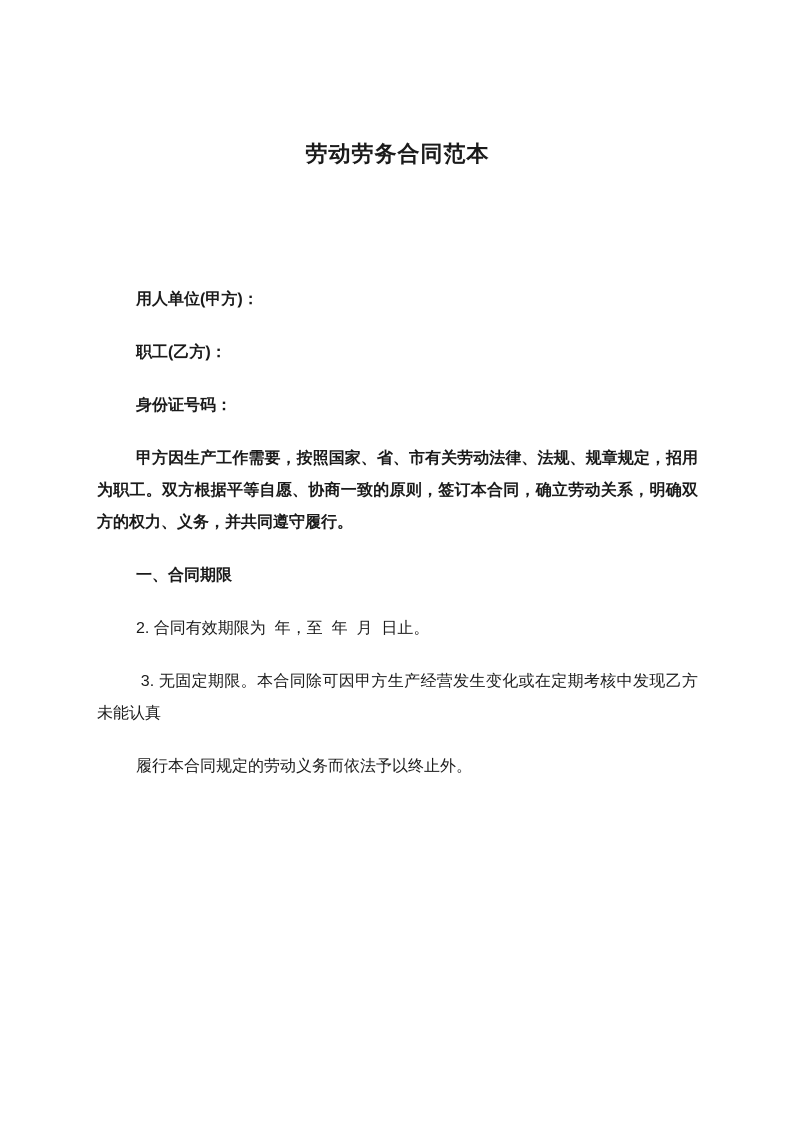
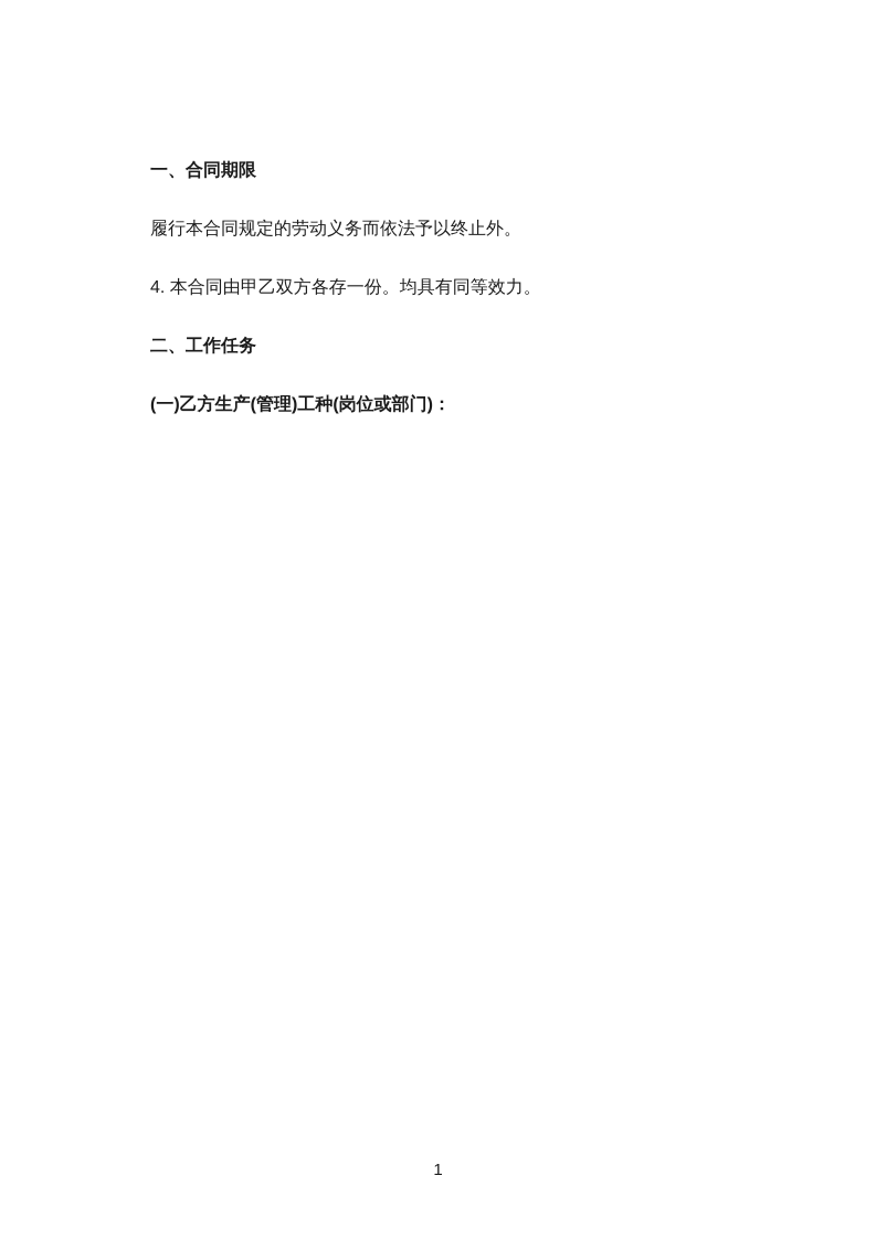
- 劳动劳务合同范本
- 用人单位(甲方)：
- 职工(乙方)：
- 身份证号码：
- 甲方因生产工作需要，按照国家、省、市有关劳动法律、法规、规章规定，招用为职工。双方根据平等自愿、协商一致的原则，签订本合同，确立劳动关系，明确双方的权力、义务，并共同遵守履行。
  一、合同期限
- 2. 合同有效期限为 年，至 年 月 日止。
- 3. 无固定期限。本合同除可因甲方生产经营发生变化或在定期考核中发现乙方未能认真
  履行本合同规定的劳动义务而依法予以终止外。
+ 4. 本合同由甲乙双方各存一份。均具有同等效力。
+ 二、工作任务
+ (一)乙方生产(管理)工种(岗位或部门)：
+ 1
